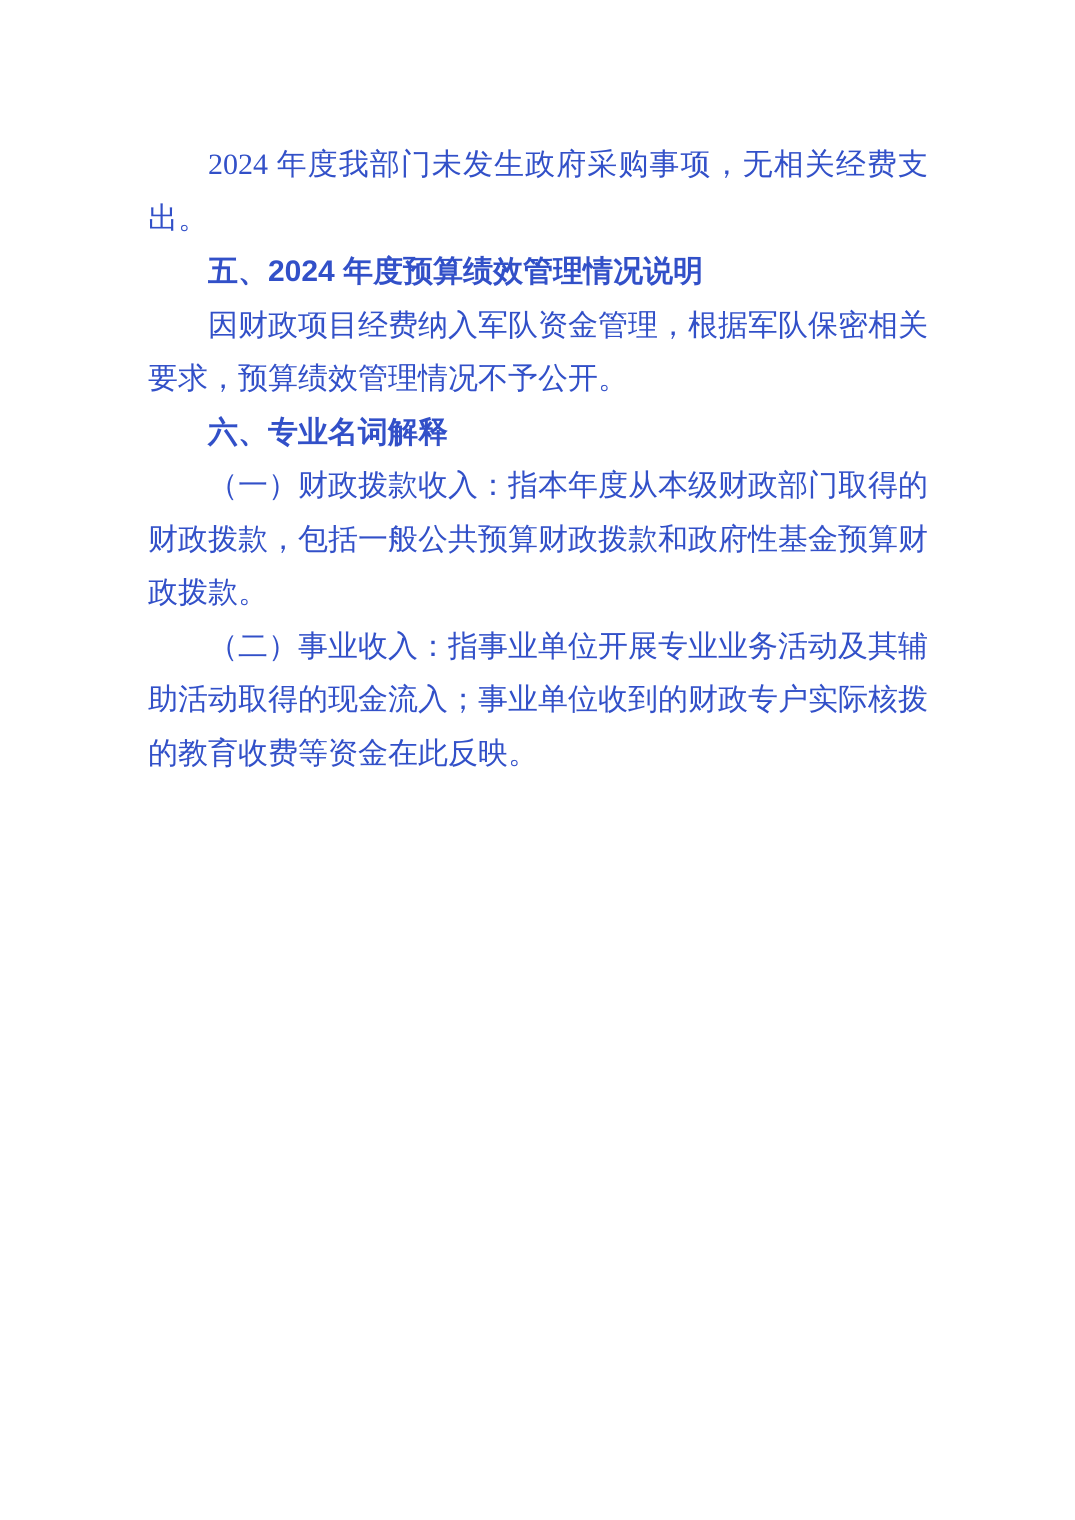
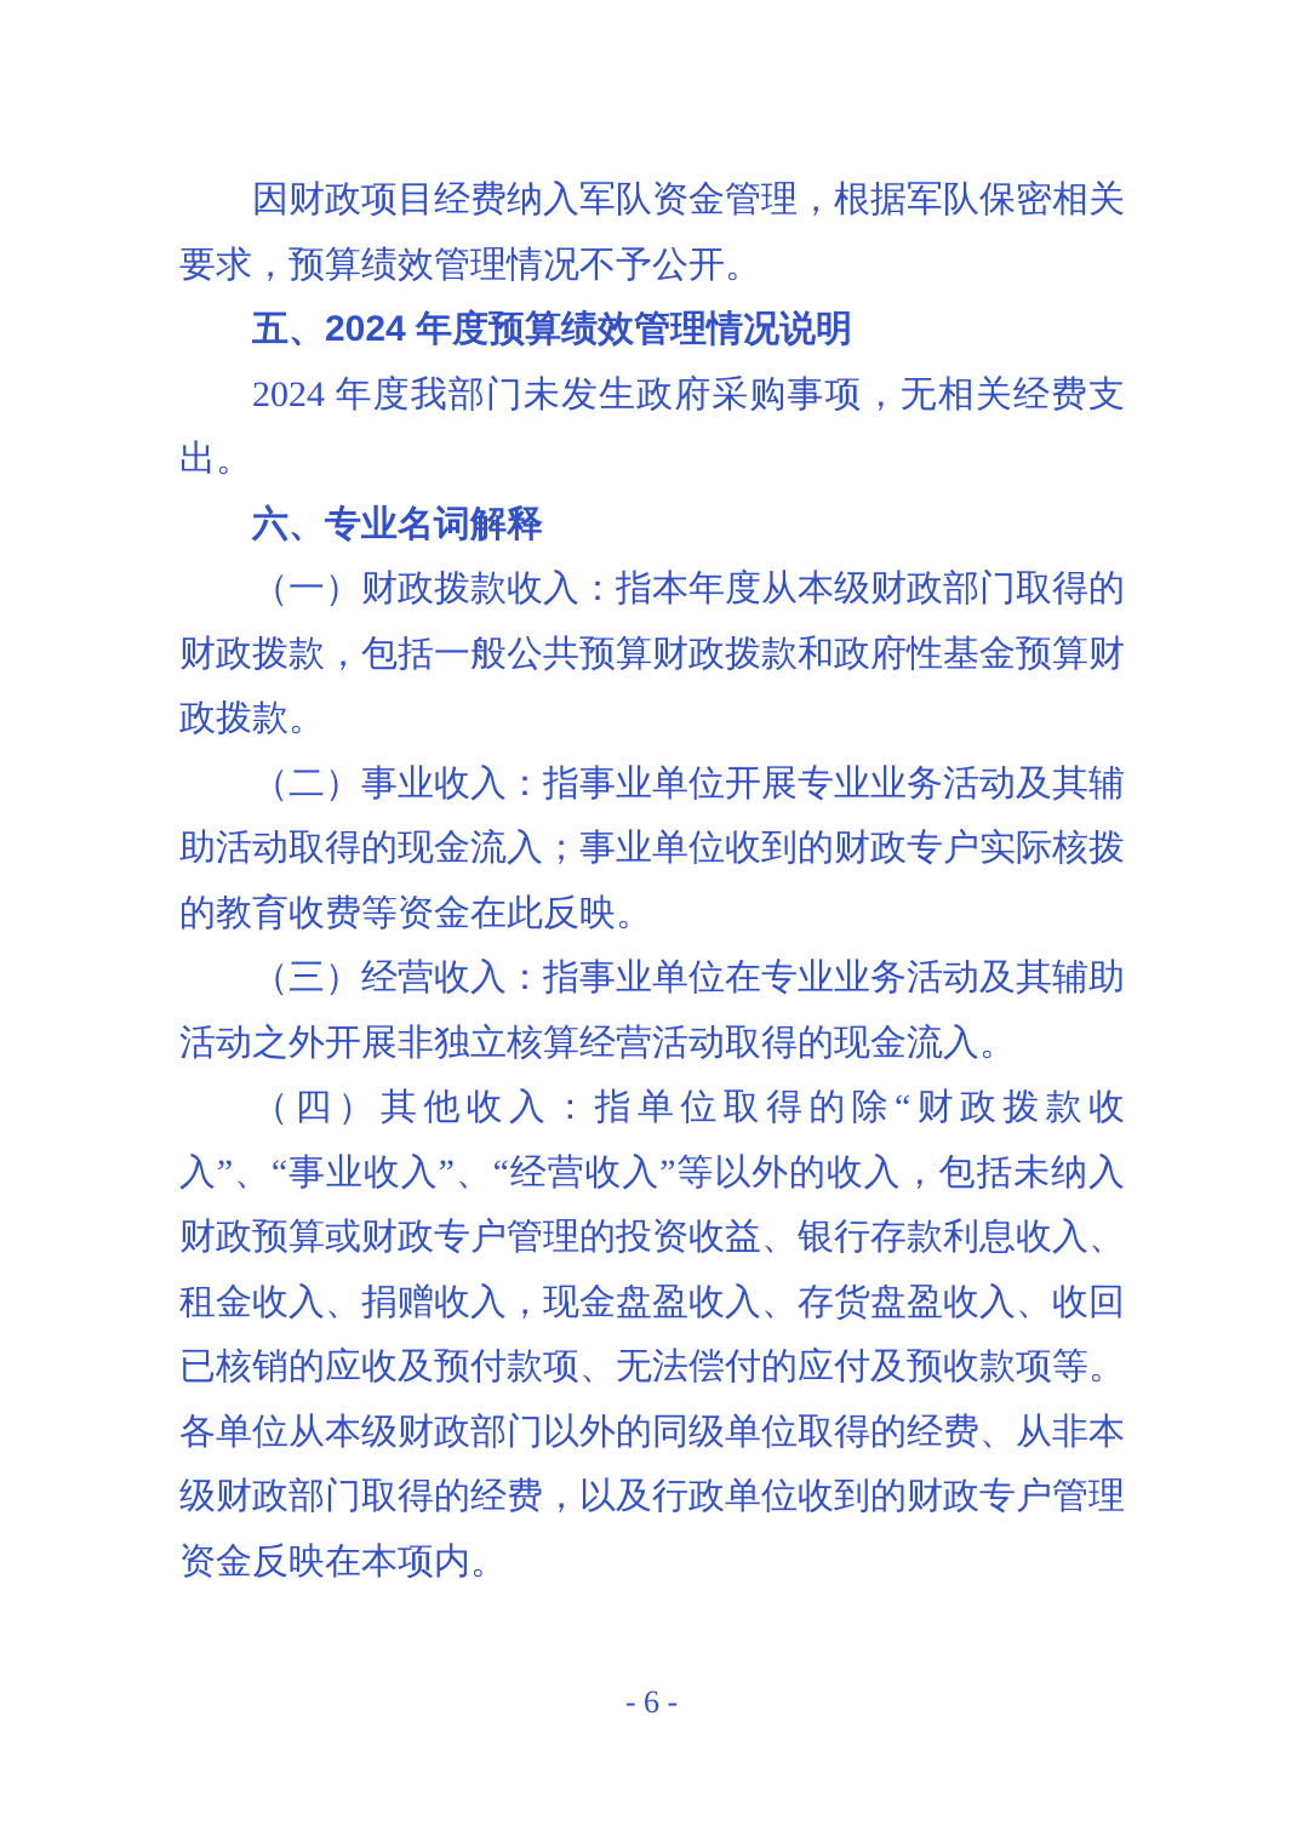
- 2024 年度我部门未发生政府采购事项，无相关经费支出。
+ 因财政项目经费纳入军队资金管理，根据军队保密相关要求，预算绩效管理情况不予公开。
  五、2024 年度预算绩效管理情况说明
- 因财政项目经费纳入军队资金管理，根据军队保密相关要求，预算绩效管理情况不予公开。
+ 2024 年度我部门未发生政府采购事项，无相关经费支出。
  六、专业名词解释
  （一）财政拨款收入：指本年度从本级财政部门取得的财政拨款，包括一般公共预算财政拨款和政府性基金预算财政拨款。
  （二）事业收入：指事业单位开展专业业务活动及其辅助活动取得的现金流入；事业单位收到的财政专户实际核拨的教育收费等资金在此反映。
+ （三）经营收入：指事业单位在专业业务活动及其辅助活动之外开展非独立核算经营活动取得的现金流入。
+ （四）其他收入：指单位取得的除“财政拨款收入”、“事业收入”、“经营收入”等以外的收入，包括未纳入财政预算或财政专户管理的投资收益、银行存款利息收入、租金收入、捐赠收入，现金盘盈收入、存货盘盈收入、收回已核销的应收及预付款项、无法偿付的应付及预收款项等。各单位从本级财政部门以外的同级单位取得的经费、从非本级财政部门取得的经费，以及行政单位收到的财政专户管理资金反映在本项内。
+ - 6 -
